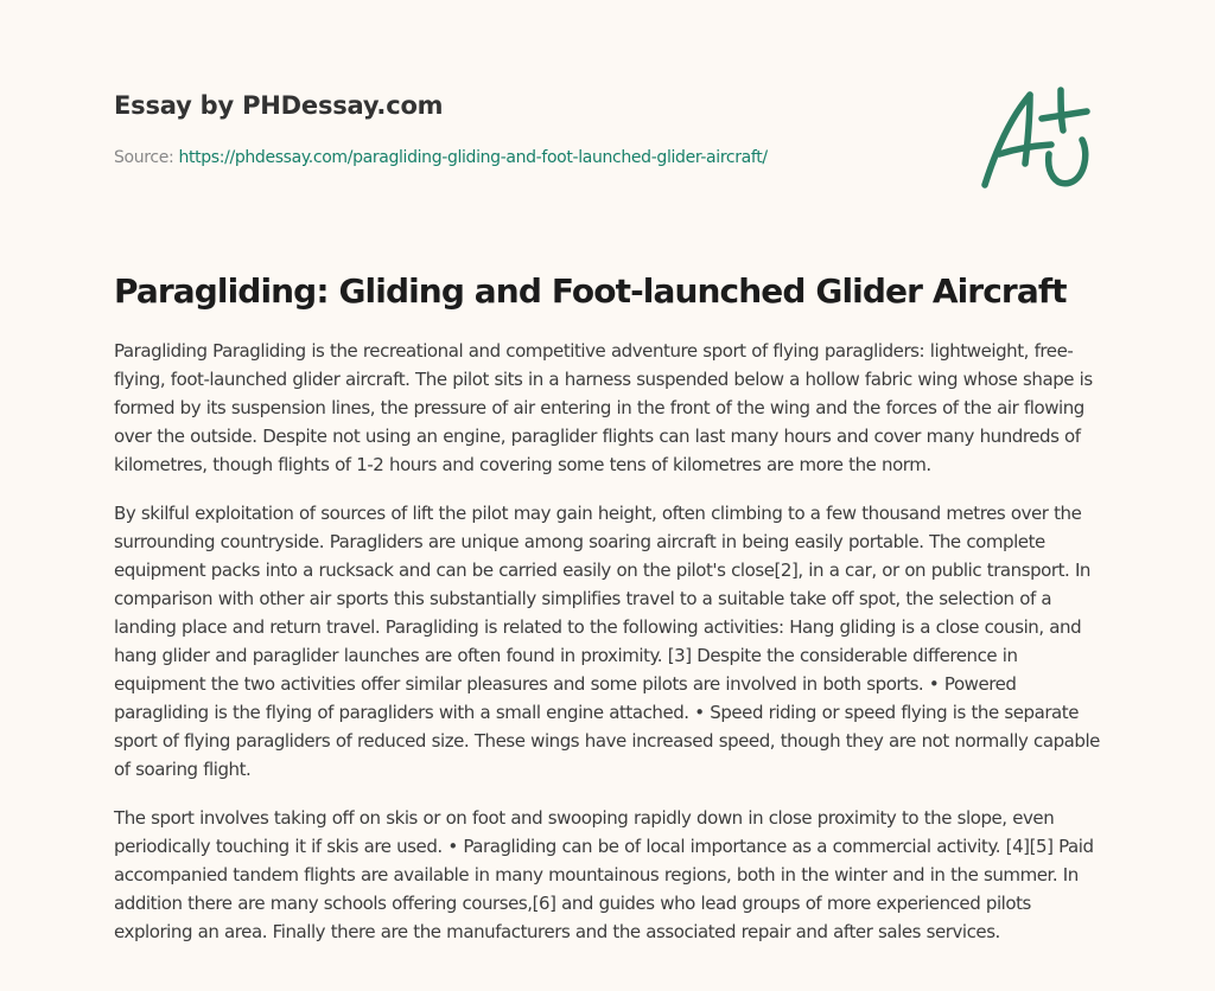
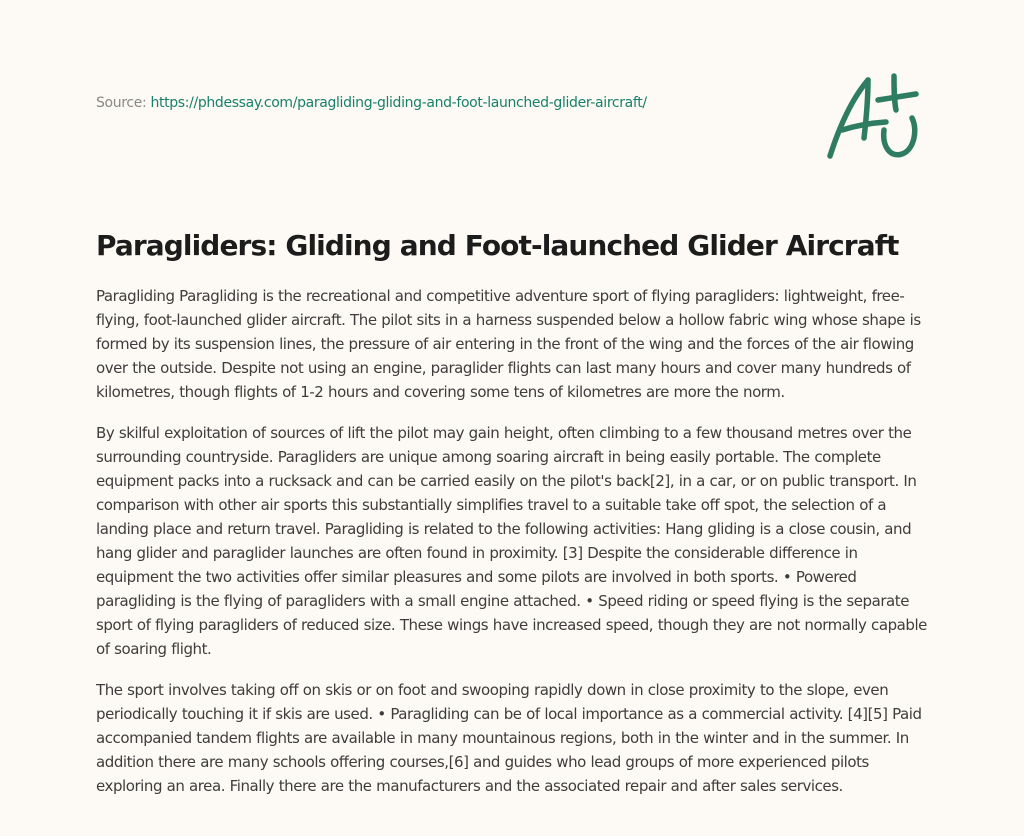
- Essay by PHDessay.com
  Source: https://phdessay.com/paragliding-gliding-and-foot-launched-glider-aircraft/
- Paragliding: Gliding and Foot-launched Glider Aircraft
+ Paragliders: Gliding and Foot-launched Glider Aircraft
  Paragliding Paragliding is the recreational and competitive adventure sport of flying paragliders: lightweight, free-flying, foot-launched glider aircraft. The pilot sits in a harness suspended below a hollow fabric wing whose shape is formed by its suspension lines, the pressure of air entering in the front of the wing and the forces of the air flowing over the outside. Despite not using an engine, paraglider flights can last many hours and cover many hundreds of kilometres, though flights of 1-2 hours and covering some tens of kilometres are more the norm.
- By skilful exploitation of sources of lift the pilot may gain height, often climbing to a few thousand metres over the surrounding countryside. Paragliders are unique among soaring aircraft in being easily portable. The complete equipment packs into a rucksack and can be carried easily on the pilot's close[2], in a car, or on public transport. In comparison with other air sports this substantially simplifies travel to a suitable take off spot, the selection of a landing place and return travel. Paragliding is related to the following activities: Hang gliding is a close cousin, and hang glider and paraglider launches are often found in proximity. [3] Despite the considerable difference in equipment the two activities offer similar pleasures and some pilots are involved in both sports. • Powered paragliding is the flying of paragliders with a small engine attached. • Speed riding or speed flying is the separate sport of flying paragliders of reduced size. These wings have increased speed, though they are not normally capable of soaring flight.
+ By skilful exploitation of sources of lift the pilot may gain height, often climbing to a few thousand metres over the surrounding countryside. Paragliders are unique among soaring aircraft in being easily portable. The complete equipment packs into a rucksack and can be carried easily on the pilot's back[2], in a car, or on public transport. In comparison with other air sports this substantially simplifies travel to a suitable take off spot, the selection of a landing place and return travel. Paragliding is related to the following activities: Hang gliding is a close cousin, and hang glider and paraglider launches are often found in proximity. [3] Despite the considerable difference in equipment the two activities offer similar pleasures and some pilots are involved in both sports. • Powered paragliding is the flying of paragliders with a small engine attached. • Speed riding or speed flying is the separate sport of flying paragliders of reduced size. These wings have increased speed, though they are not normally capable of soaring flight.
  The sport involves taking off on skis or on foot and swooping rapidly down in close proximity to the slope, even periodically touching it if skis are used. • Paragliding can be of local importance as a commercial activity. [4][5] Paid accompanied tandem flights are available in many mountainous regions, both in the winter and in the summer. In addition there are many schools offering courses,[6] and guides who lead groups of more experienced pilots exploring an area. Finally there are the manufacturers and the associated repair and after sales services.
